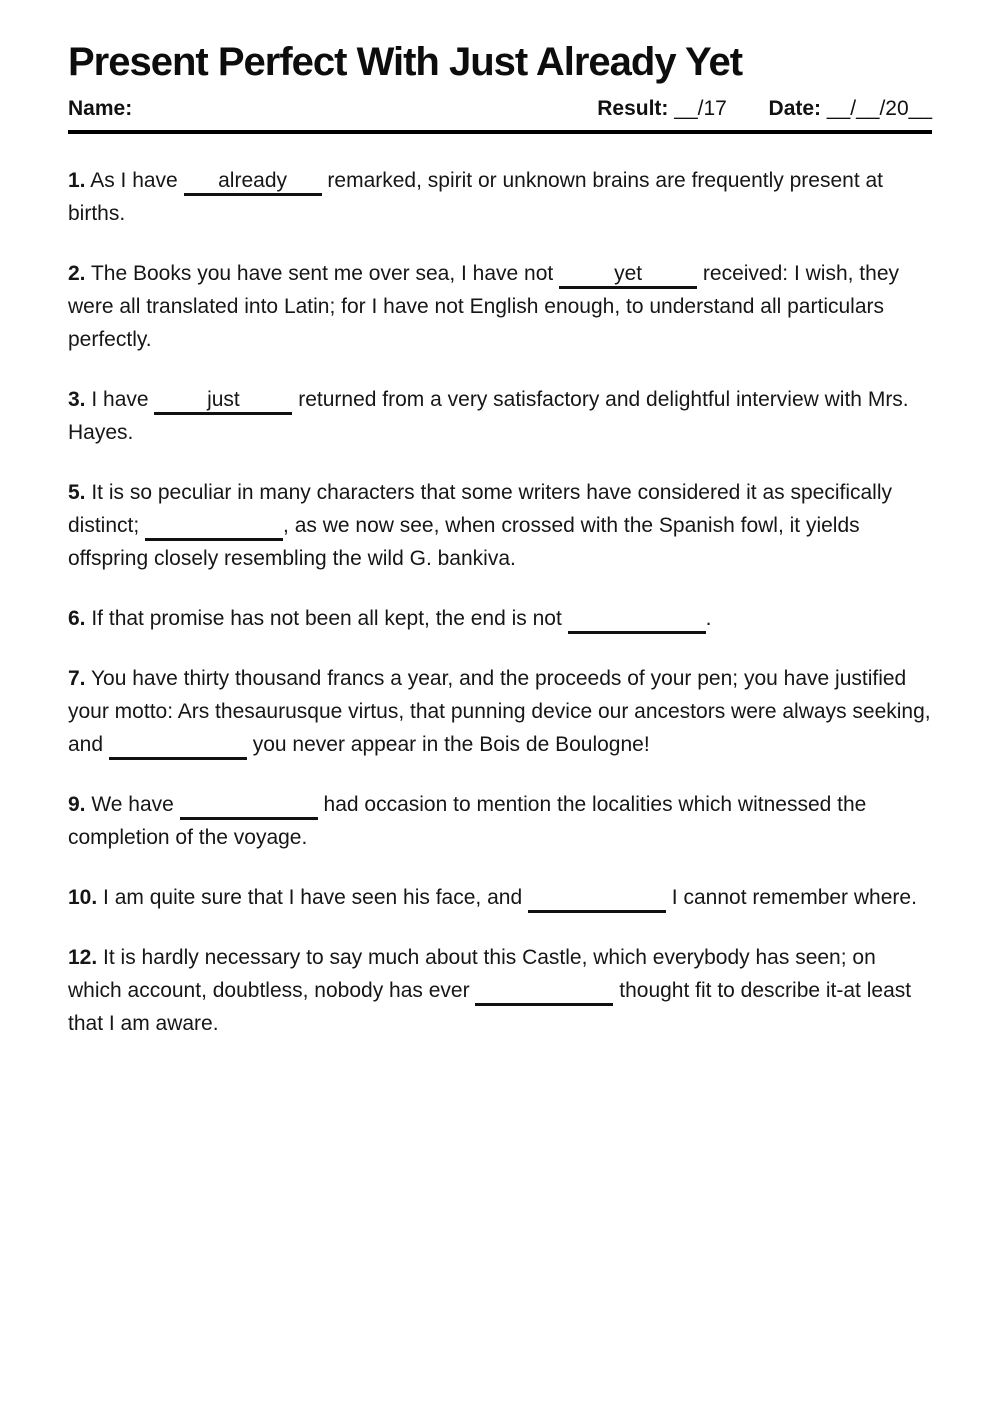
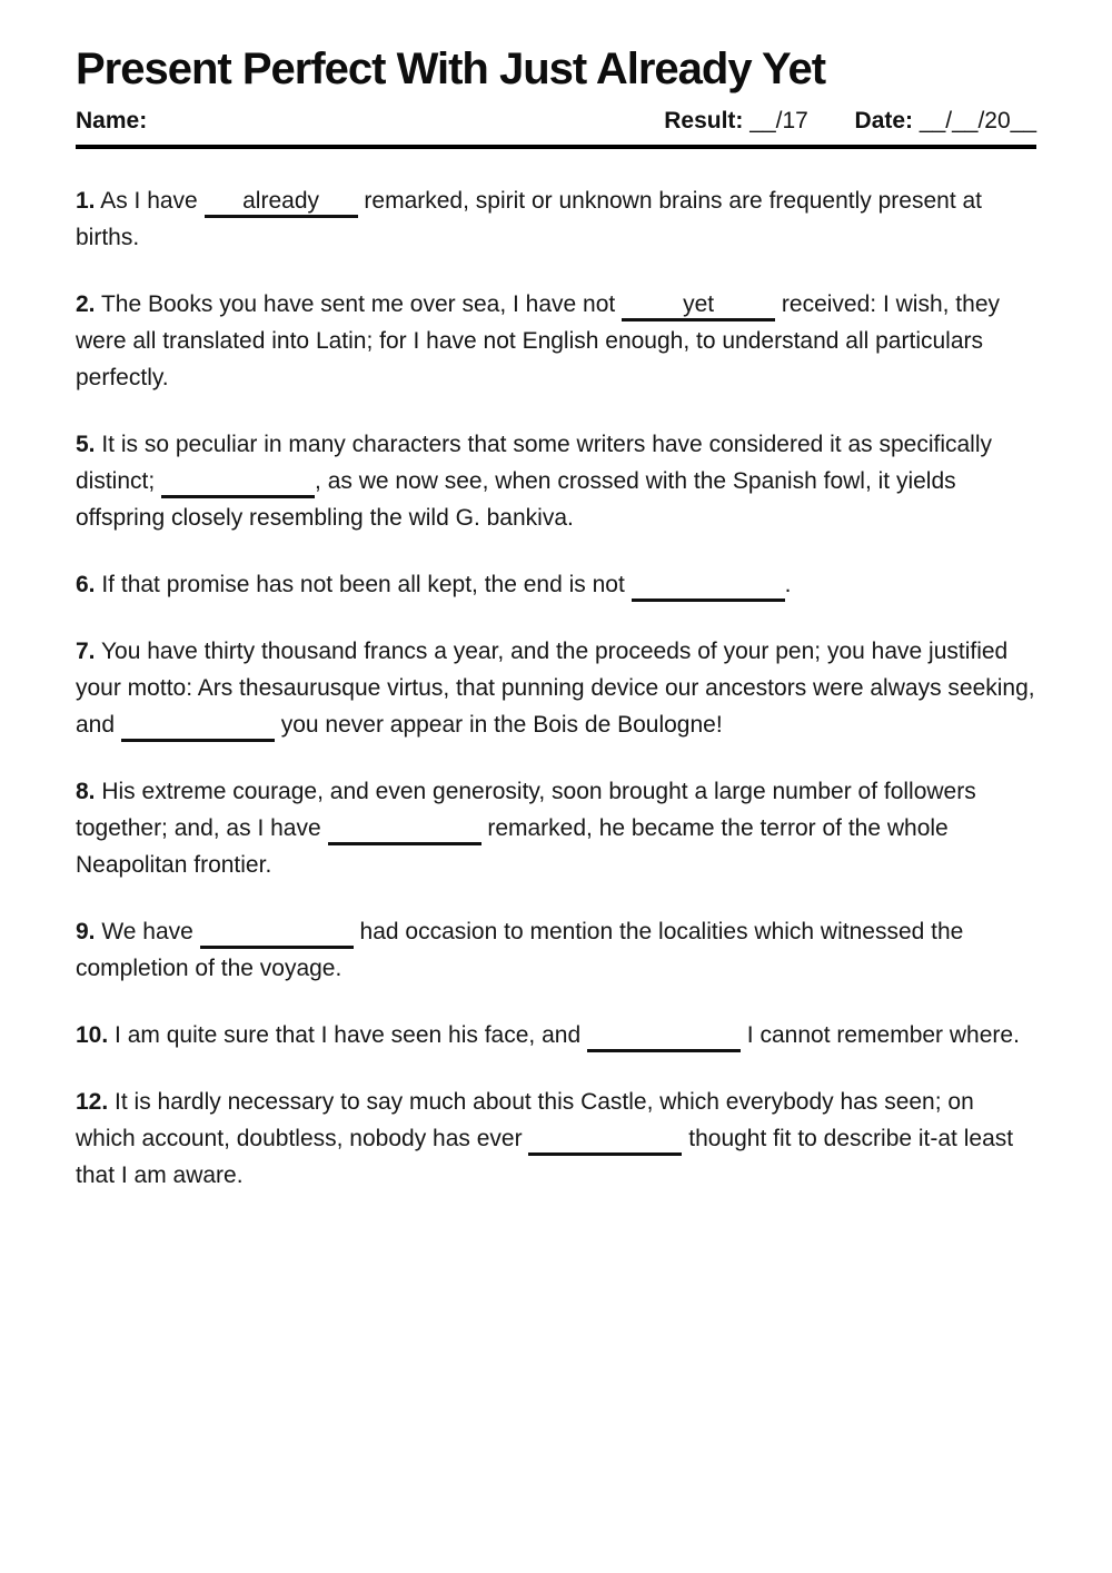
  Present Perfect With Just Already Yet
  Name:
  Result: __/17 Date: __/__/20__
  1. As I have already remarked, spirit or unknown brains are frequently present at births.
  2. The Books you have sent me over sea, I have not yet received: I wish, they were all translated into Latin; for I have not English enough, to understand all particulars perfectly.
- 3. I have just returned from a very satisfactory and delightful interview with Mrs. Hayes.
  5. It is so peculiar in many characters that some writers have considered it as specifically distinct; , as we now see, when crossed with the Spanish fowl, it yields offspring closely resembling the wild G. bankiva.
  6. If that promise has not been all kept, the end is not .
  7. You have thirty thousand francs a year, and the proceeds of your pen; you have justified your motto: Ars thesaurusque virtus, that punning device our ancestors were always seeking, and you never appear in the Bois de Boulogne!
+ 8. His extreme courage, and even generosity, soon brought a large number of followers together; and, as I have remarked, he became the terror of the whole Neapolitan frontier.
  9. We have had occasion to mention the localities which witnessed the completion of the voyage.
  10. I am quite sure that I have seen his face, and I cannot remember where.
  12. It is hardly necessary to say much about this Castle, which everybody has seen; on which account, doubtless, nobody has ever thought fit to describe it-at least that I am aware.
